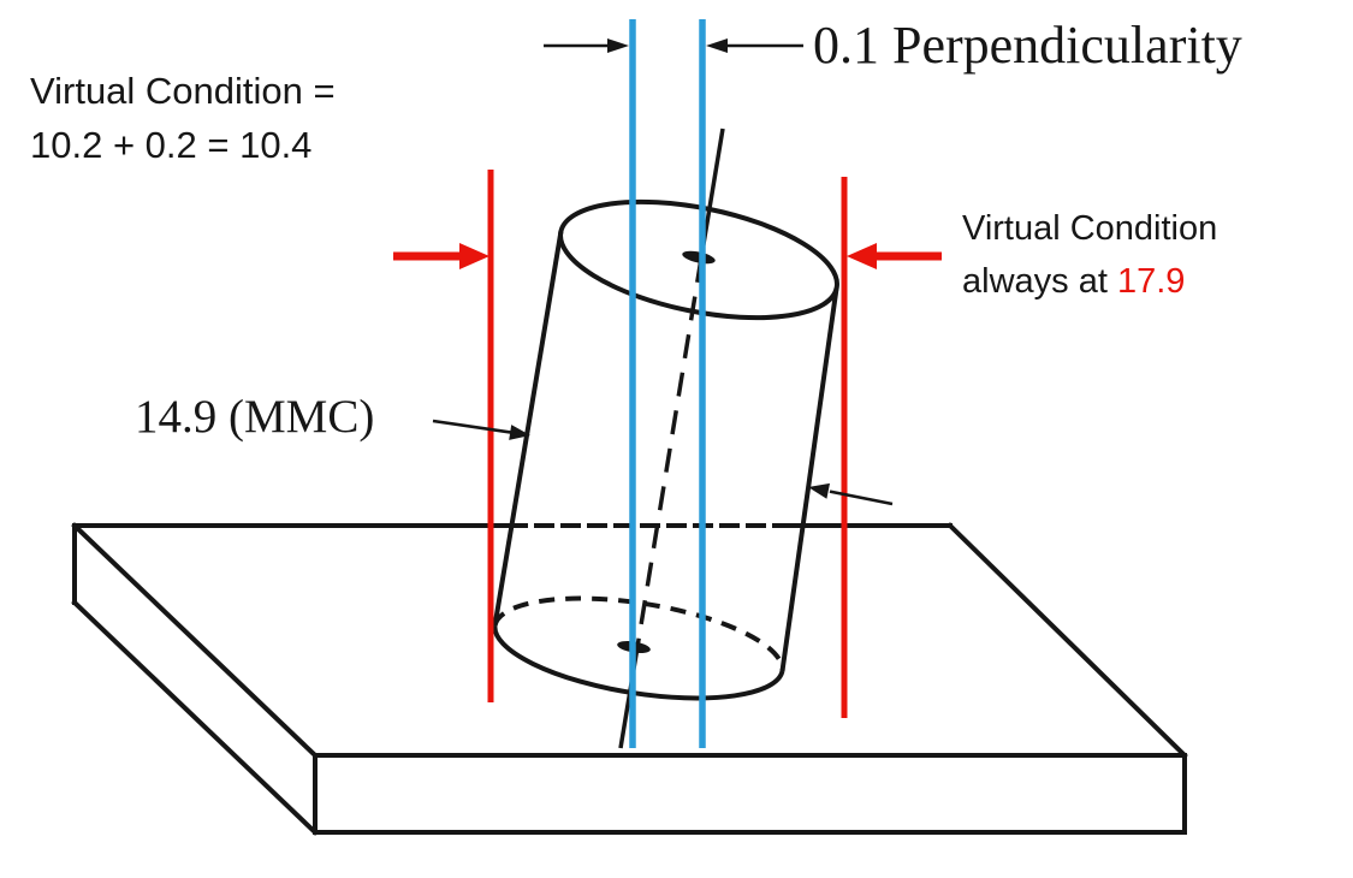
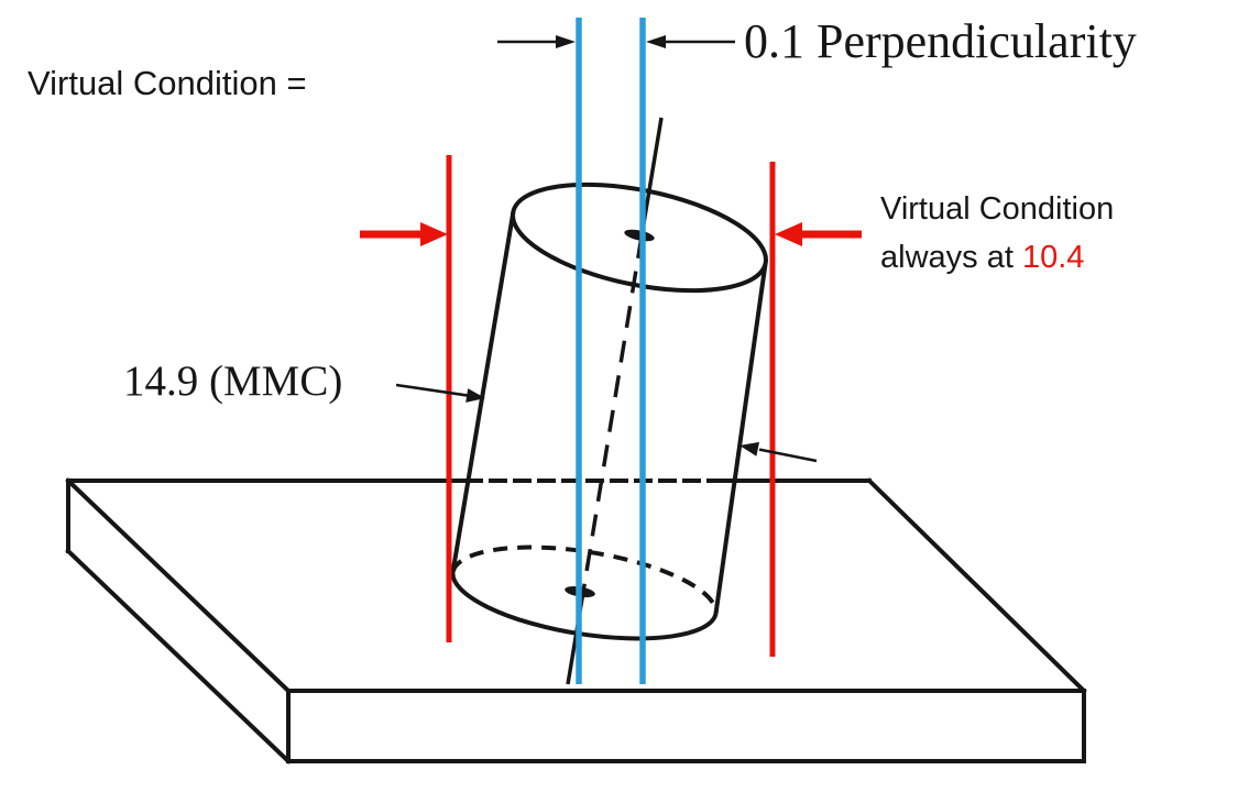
  Virtual Condition =
- 10.2 + 0.2 = 10.4
  0.1 Perpendicularity
  Virtual Condition
- always at 17.9
+ always at 10.4
  14.9 (MMC)
